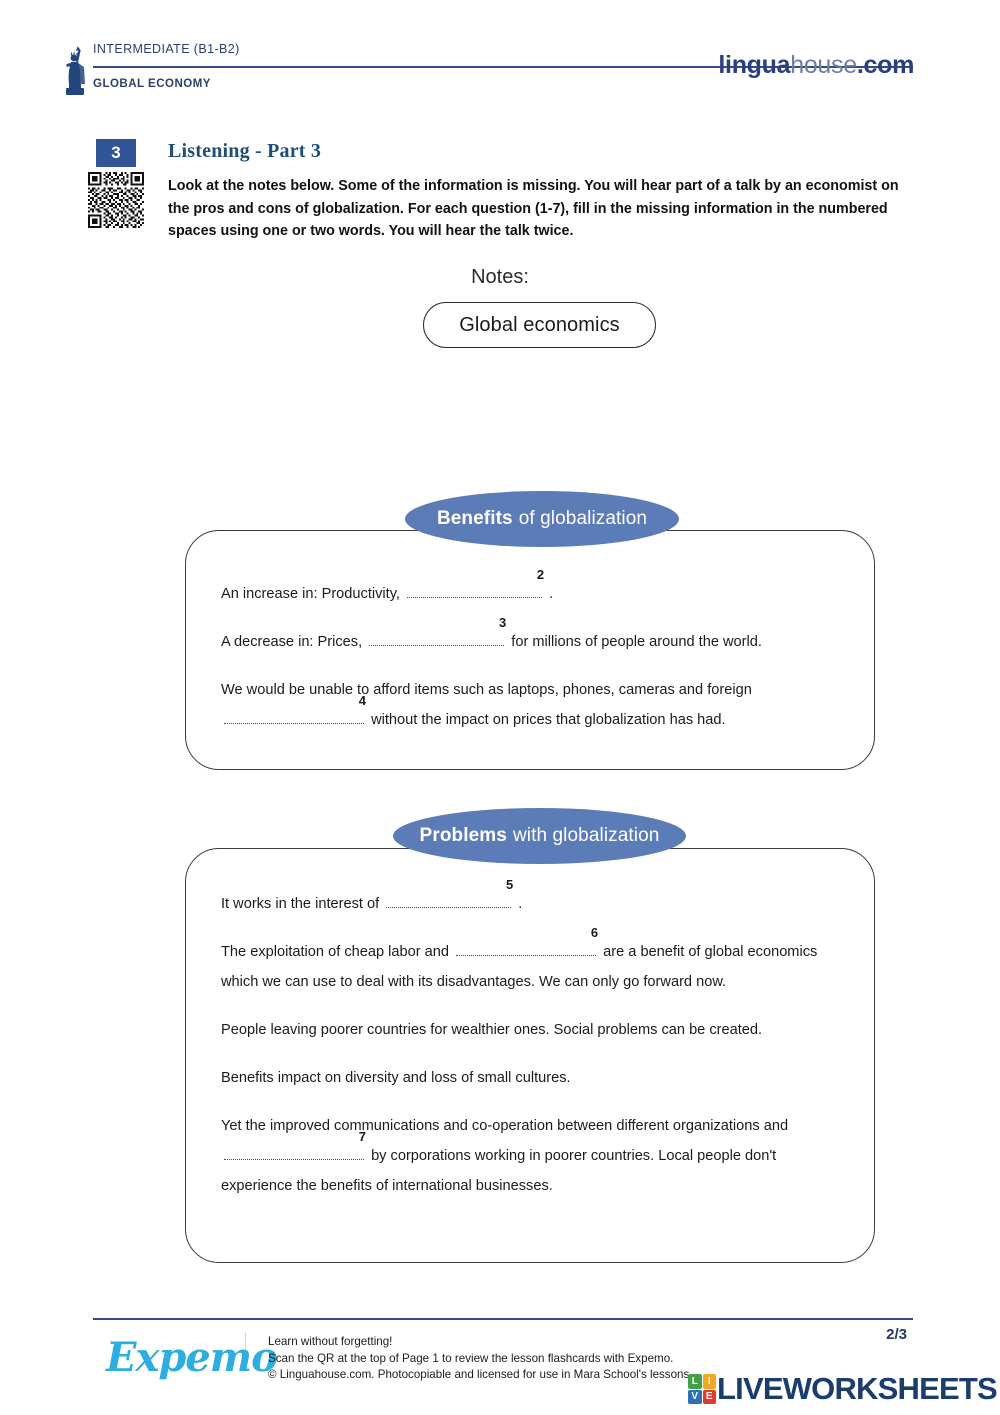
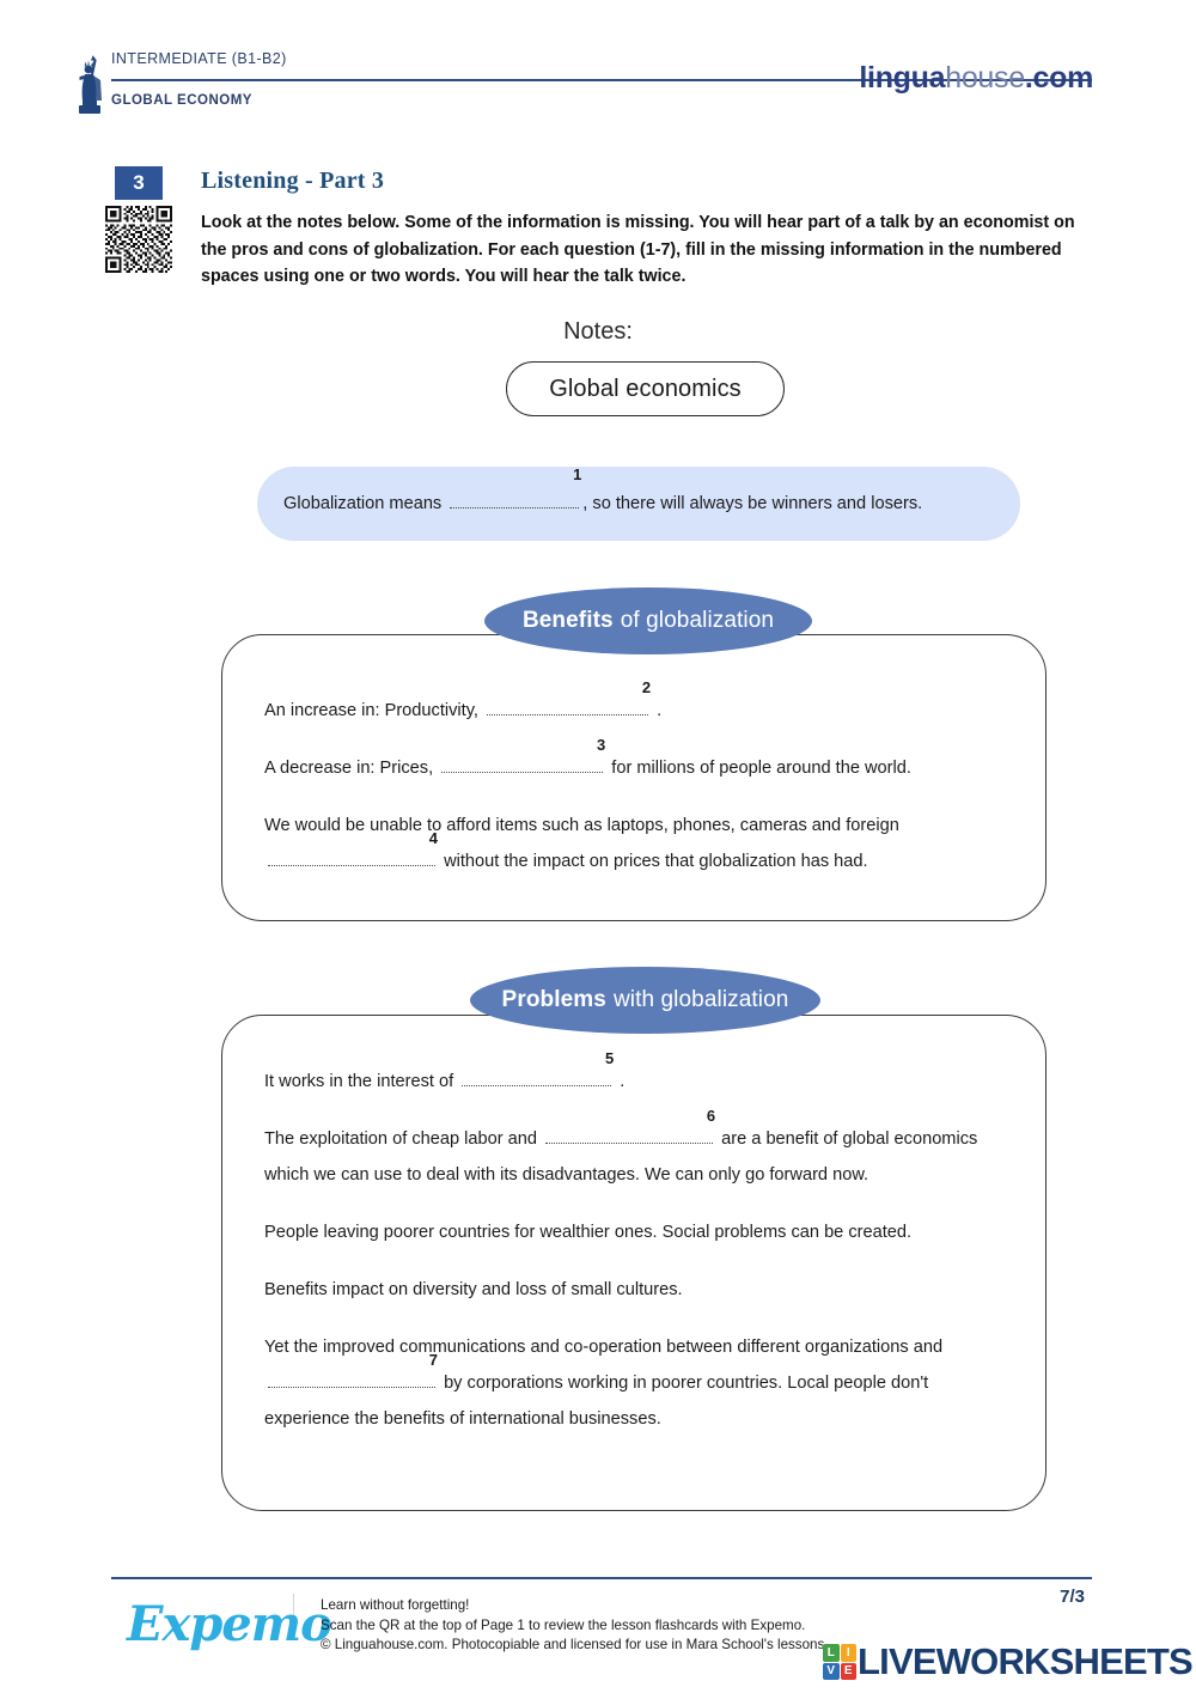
  INTERMEDIATE (B1-B2)
  GLOBAL ECONOMY
  linguahouse.com
  3
  Listening - Part 3
  Look at the notes below. Some of the information is missing. You will hear part of a talk by an economist on the pros and cons of globalization. For each question (1-7), fill in the missing information in the numbered spaces using one or two words. You will hear the talk twice.
  Notes:
  Global economics
+ Globalization means
+ 1
+ , so there will always be winners and losers.
  An increase in: Productivity,
  2
  .
  A decrease in: Prices,
  3
  for millions of people around the world.
  We would be unable to afford items such as laptops, phones, cameras and foreign
  4
  without the impact on prices that globalization has had.
  Benefits
  of globalization
  It works in the interest of
  5
  .
  The exploitation of cheap labor and
  6
  are a benefit of global economics which we can use to deal with its disadvantages. We can only go forward now.
  People leaving poorer countries for wealthier ones. Social problems can be created.
  Benefits impact on diversity and loss of small cultures.
  Yet the improved communications and co-operation between different organizations and
  7
  by corporations working in poorer countries. Local people don't experience the benefits of international businesses.
  Problems
  with globalization
  Expemo
  Learn without forgetting!
  Scan the QR at the top of Page 1 to review the lesson flashcards with Expemo.
  © Linguahouse.com. Photocopiable and licensed for use in Mara School's lessons
- 2/3
+ 7/3
  L
  I
  V
  E
  LIVEWORKSHEETS
